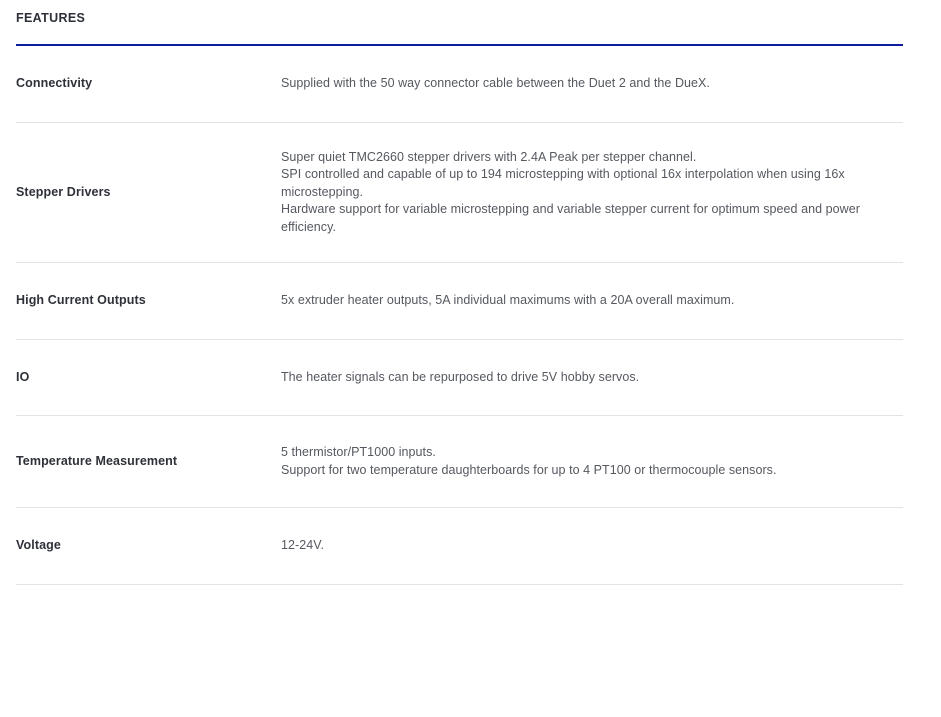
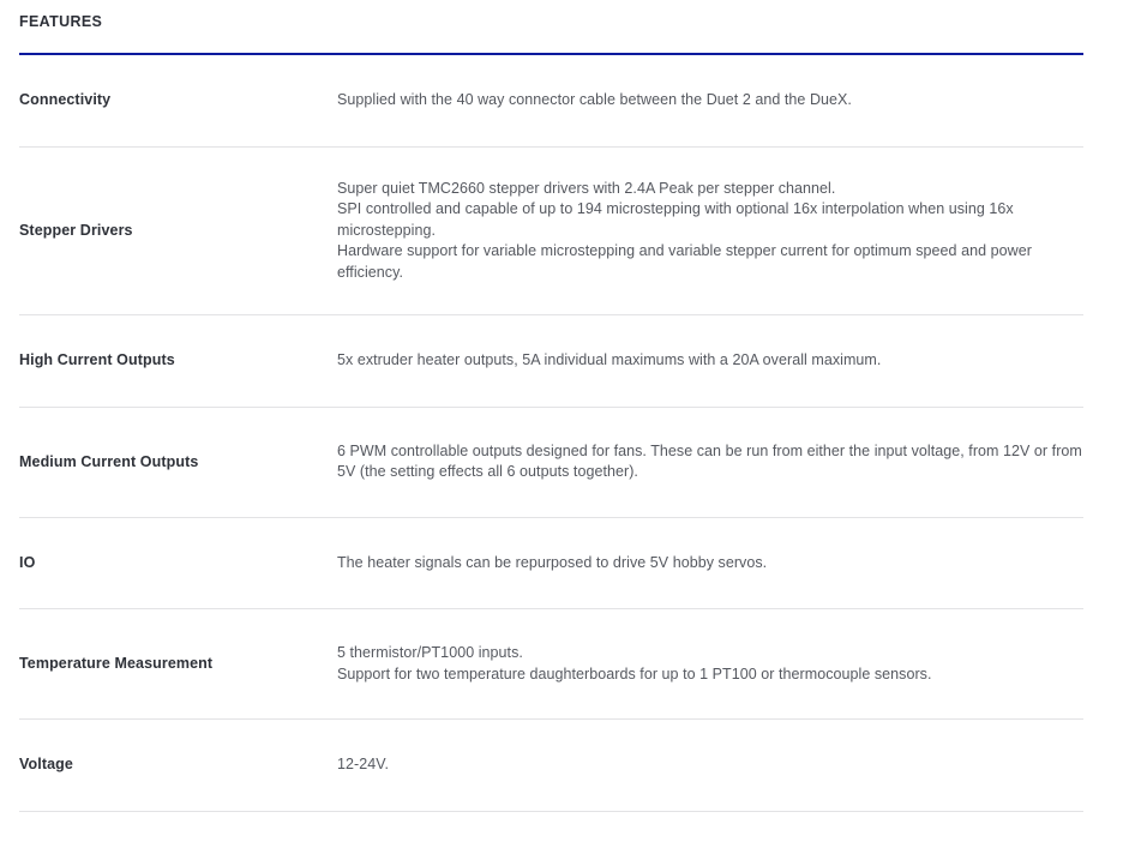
  FEATURES
- Connectivity	Supplied with the 50 way connector cable between the Duet 2 and the DueX.
+ Connectivity	Supplied with the 40 way connector cable between the Duet 2 and the DueX.
  Stepper Drivers	Super quiet TMC2660 stepper drivers with 2.4A Peak per stepper channel. SPI controlled and capable of up to 194 microstepping with optional 16x interpolation when using 16x microstepping. Hardware support for variable microstepping and variable stepper current for optimum speed and power efficiency.
  High Current Outputs	5x extruder heater outputs, 5A individual maximums with a 20A overall maximum.
+ Medium Current Outputs	6 PWM controllable outputs designed for fans. These can be run from either the input voltage, from 12V or from 5V (the setting effects all 6 outputs together).
  IO	The heater signals can be repurposed to drive 5V hobby servos.
- Temperature Measurement	5 thermistor/PT1000 inputs. Support for two temperature daughterboards for up to 4 PT100 or thermocouple sensors.
+ Temperature Measurement	5 thermistor/PT1000 inputs. Support for two temperature daughterboards for up to 1 PT100 or thermocouple sensors.
  Voltage	12-24V.
